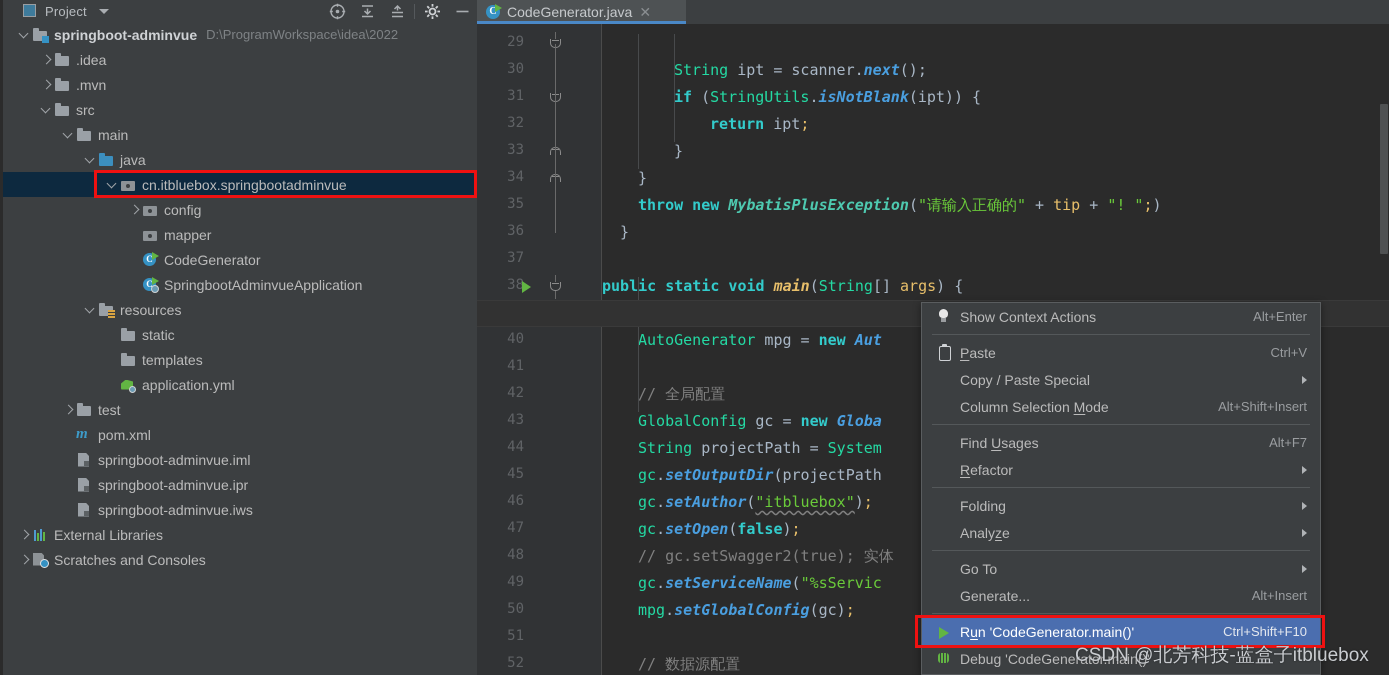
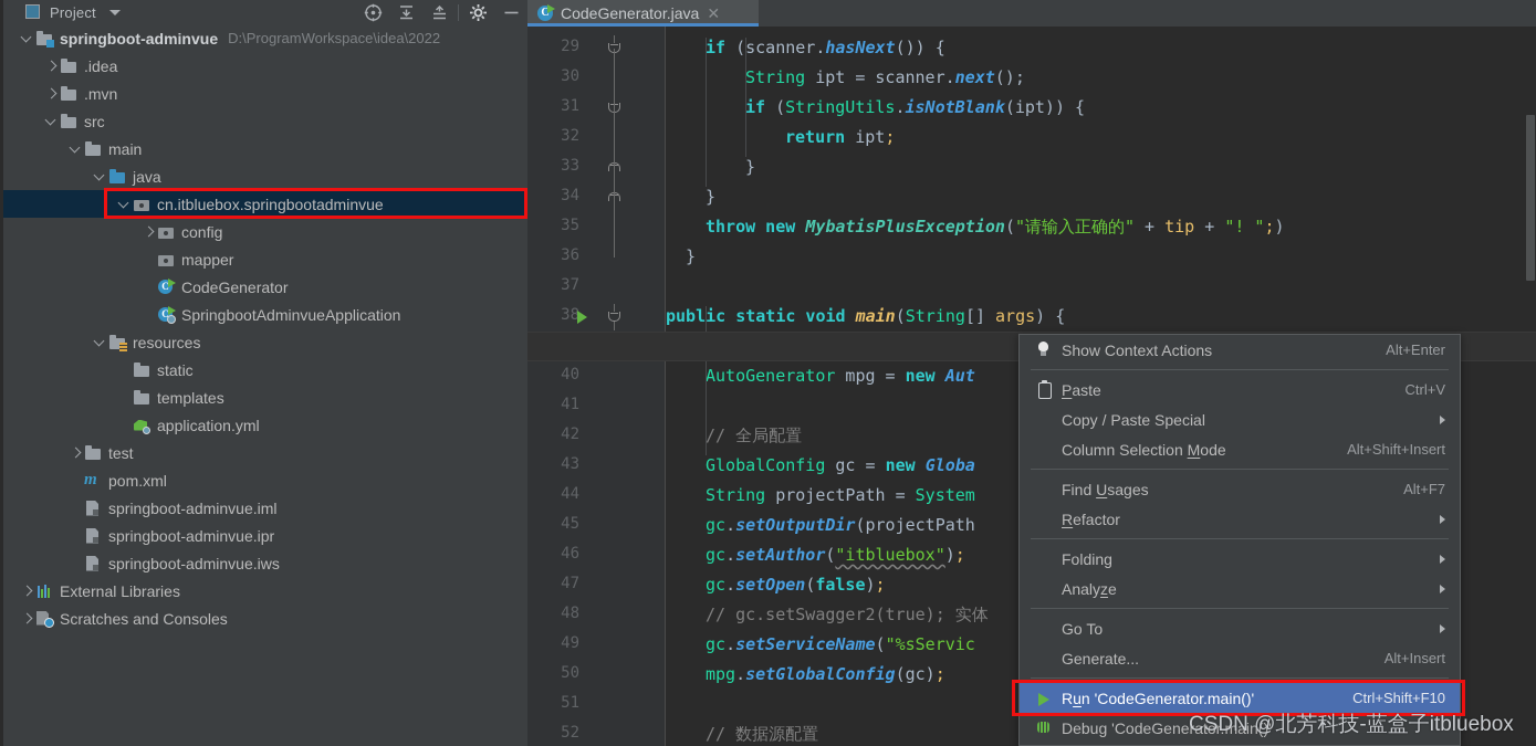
  Project
  springboot-adminvue
  D:\ProgramWorkspace\idea\2022
  .idea
  .mvn
  src
  main
  java
  cn.itbluebox.springbootadminvue
  config
  mapper
  CodeGenerator
  SpringbootAdminvueApplication
  resources
  static
  templates
  application.yml
  test
  pom.xml
  springboot-adminvue.iml
  springboot-adminvue.ipr
  springboot-adminvue.iws
  External Libraries
  Scratches and Consoles
  CodeGenerator.java
  ✕
  29
  30
  31
  32
  33
  34
  35
  36
  37
  38
  40
  41
  42
  43
  44
  45
  46
  47
  48
  49
  50
  51
  52
+ if (scanner.hasNext()) {
  String ipt = scanner.next();
  if (StringUtils.isNotBlank(ipt)) {
  return ipt;
  }
  }
  throw new MybatisPlusException("请输入正确的" + tip + "! ";)
  }
  public static void main(String[] args) {
  AutoGenerator mpg = new Aut
  // 全局配置
  GlobalConfig gc = new Globa
  String projectPath = System
  gc.setOutputDir(projectPath
  gc.setAuthor("itbluebox");
  gc.setOpen(false);
  // gc.setSwagger2(true); 实体
  gc.setServiceName("%sServic
  mpg.setGlobalConfig(gc);
  // 数据源配置
  Show Context Actions
  Alt+Enter
  Paste
  Ctrl+V
  Copy / Paste Special
  Column Selection Mode
  Alt+Shift+Insert
  Find Usages
  Alt+F7
  Refactor
  Folding
  Analyze
  Go To
  Generate...
  Alt+Insert
  Run 'CodeGenerator.main()'
  Ctrl+Shift+F10
  Debug 'CodeGenerator.main()'
  CSDN @北芳科技-蓝盒子itbluebox
